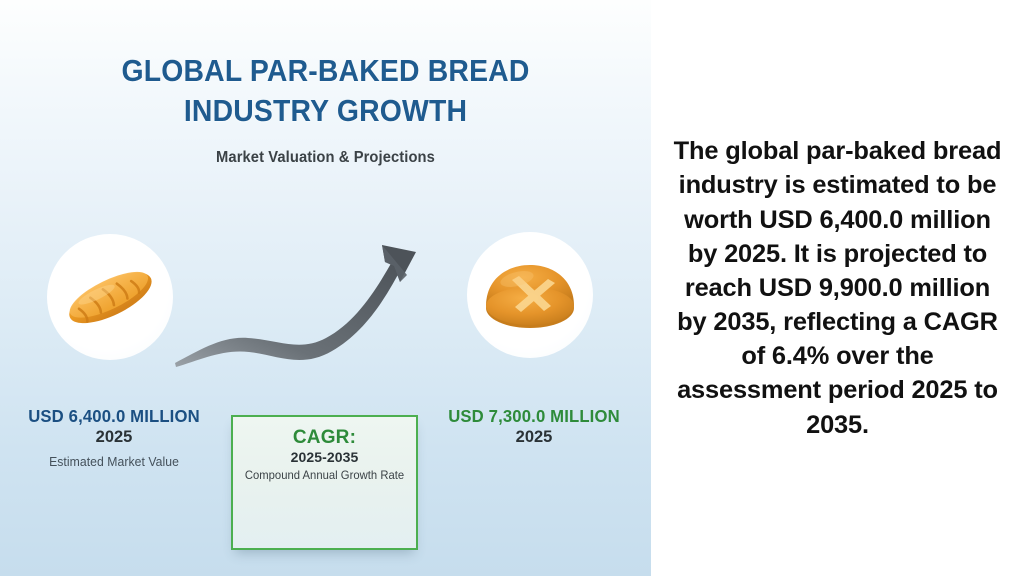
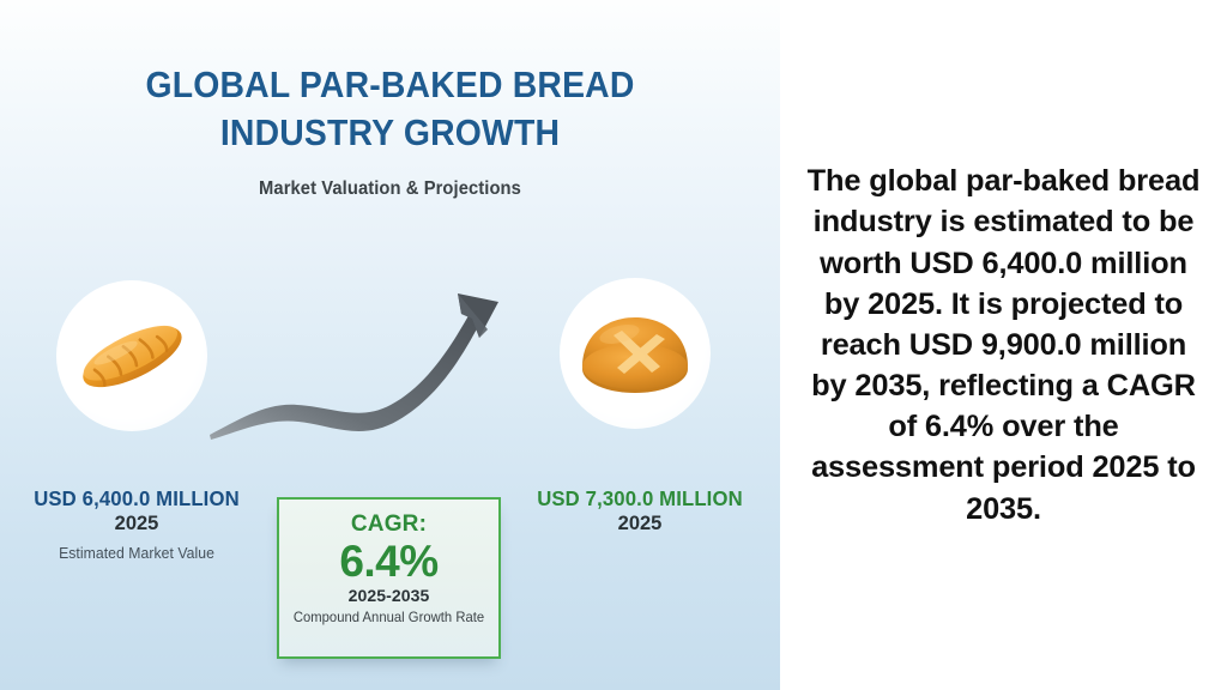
  GLOBAL PAR-BAKED BREAD
  INDUSTRY GROWTH
  Market Valuation & Projections
  USD 6,400.0 MILLION
  2025
  Estimated Market Value
  USD 7,300.0 MILLION
  2025
  CAGR:
+ 6.4%
  2025-2035
  Compound Annual Growth Rate
  The global par-baked bread industry is estimated to be worth USD 6,400.0 million by 2025. It is projected to reach USD 9,900.0 million by 2035, reflecting a CAGR of 6.4% over the assessment period 2025 to 2035.
